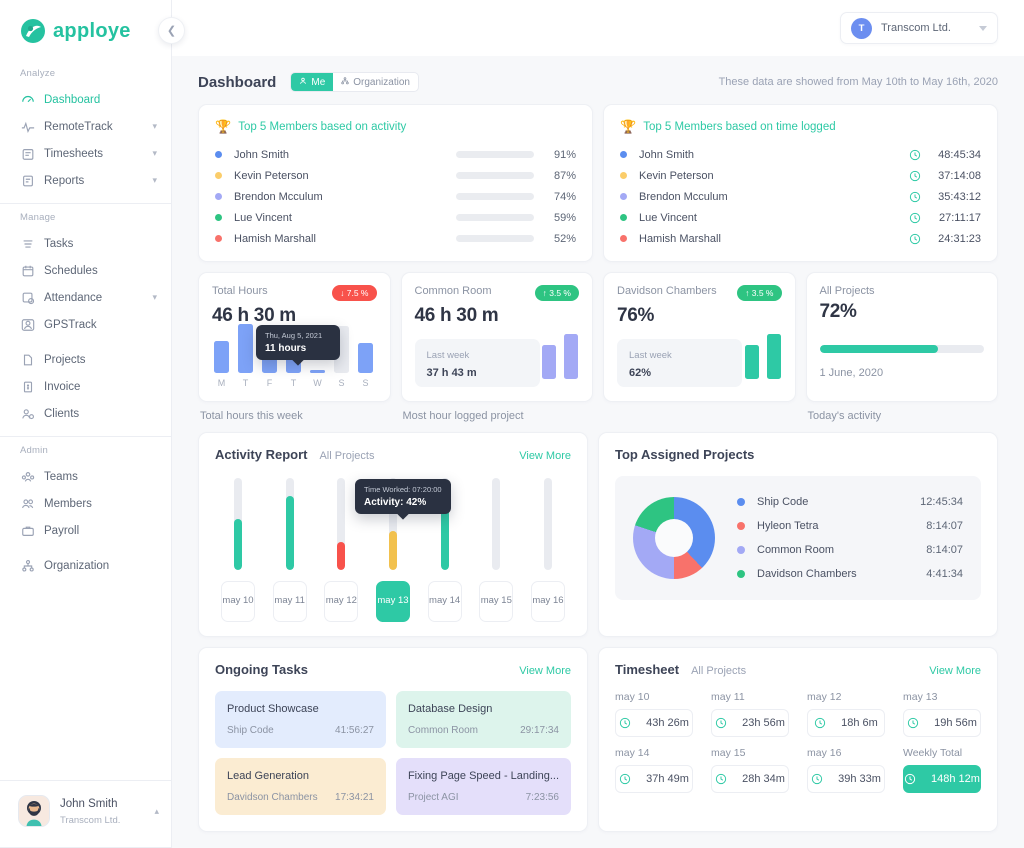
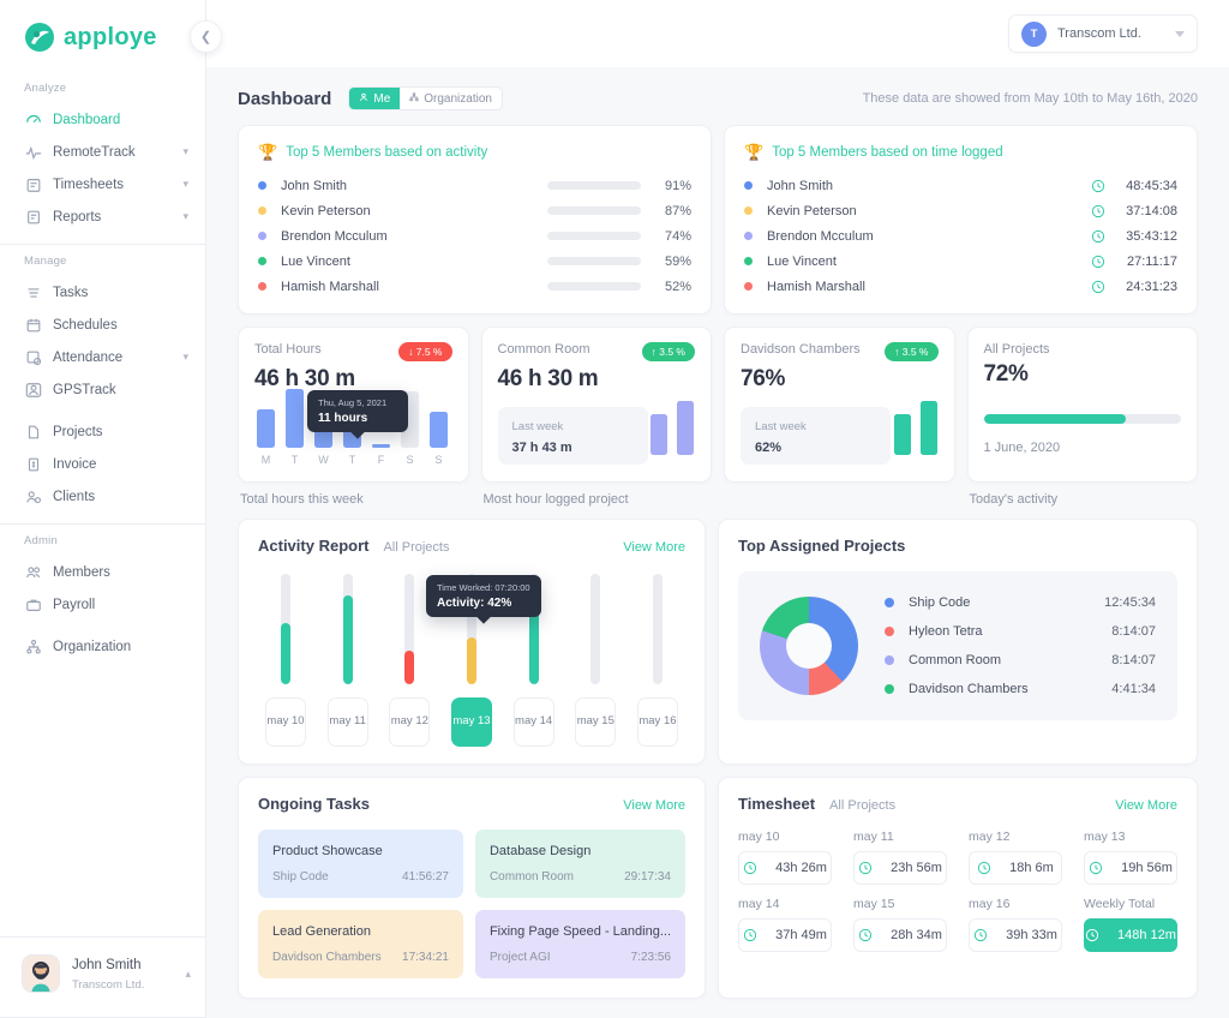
  apploye
  ❮
  Analyze
  Dashboard
  RemoteTrack
  ▾
  Timesheets
  ▾
  Reports
  ▾
  Manage
  Tasks
  Schedules
  Attendance
  ▾
  GPSTrack
  Projects
  Invoice
  Clients
  Admin
- Teams
  Members
  Payroll
  Organization
  John Smith
  Transcom Ltd.
  ▴
  T
  Transcom Ltd.
  Dashboard
  Me
  Organization
  These data are showed from May 10th to May 16th, 2020
  🏆
  Top 5 Members based on activity
  John Smith
  91%
  Kevin Peterson
  87%
  Brendon Mcculum
  74%
  Lue Vincent
  59%
  Hamish Marshall
  52%
  🏆
  Top 5 Members based on time logged
  John Smith
  48:45:34
  Kevin Peterson
  37:14:08
  Brendon Mcculum
  35:43:12
  Lue Vincent
  27:11:17
  Hamish Marshall
  24:31:23
  Total Hours
  ↓ 7.5 %
  46 h 30 m
  M
  T
- F
+ W
  T
- W
+ F
  S
  S
  Thu, Aug 5, 2021
  11 hours
  Total hours this week
  Common Room
  ↑ 3.5 %
  46 h 30 m
  Last week
  37 h 43 m
  Most hour logged project
  Davidson Chambers
  ↑ 3.5 %
  76%
  Last week
  62%
  All Projects
  72%
  1 June, 2020
  Today's activity
  Activity Report
  All Projects
  View More
  may 10
  may 11
  may 12
  may 13
  may 14
  may 15
  may 16
  Time Worked: 07:20:00
  Activity: 42%
  Top Assigned Projects
  Ship Code
  12:45:34
  Hyleon Tetra
  8:14:07
  Common Room
  8:14:07
  Davidson Chambers
  4:41:34
  Ongoing Tasks
  View More
  Product Showcase
  Ship Code
  41:56:27
  Database Design
  Common Room
  29:17:34
  Lead Generation
  Davidson Chambers
  17:34:21
  Fixing Page Speed - Landing...
  Project AGI
  7:23:56
  Timesheet
  All Projects
  View More
  may 10
  43h 26m
  may 11
  23h 56m
  may 12
  18h 6m
  may 13
  19h 56m
  may 14
  37h 49m
  may 15
  28h 34m
  may 16
  39h 33m
  Weekly Total
  148h 12m
